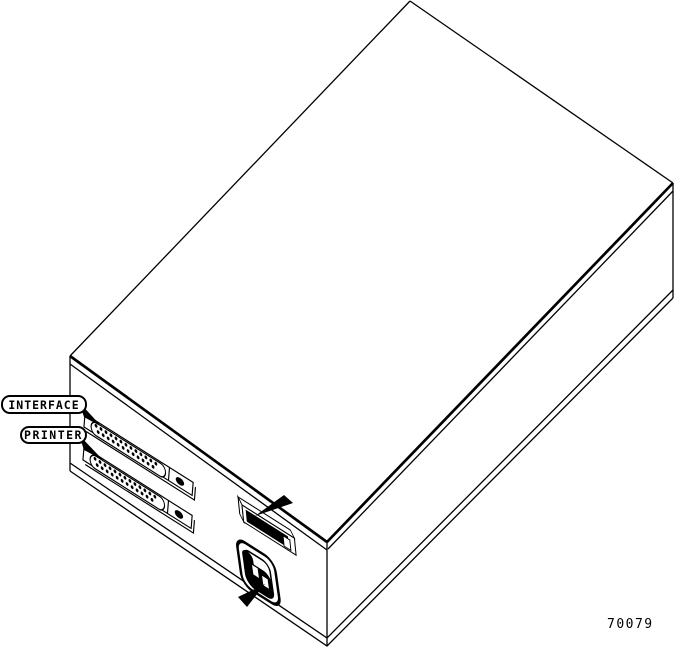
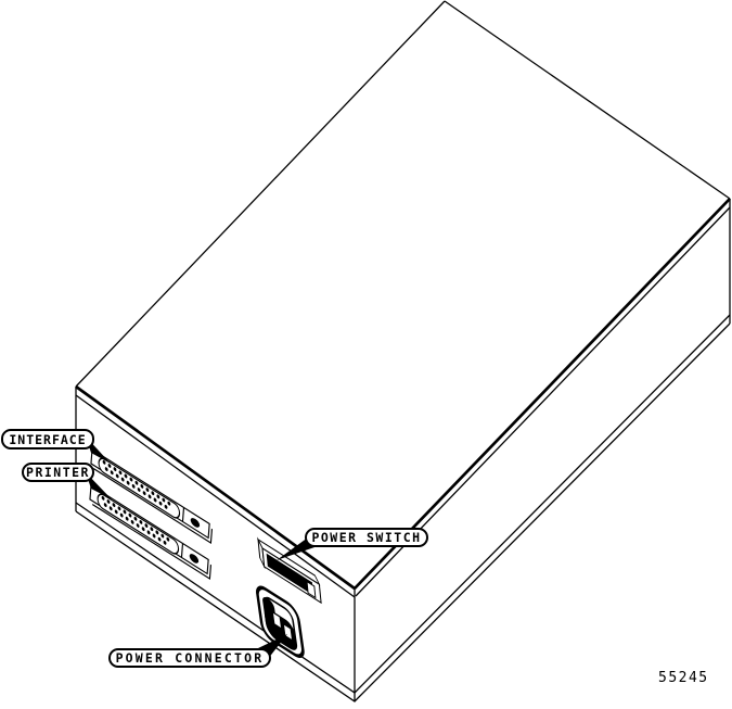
  INTERFACE
  PRINTER
+ POWER SWITCH
+ POWER CONNECTOR
- 70079
+ 55245
